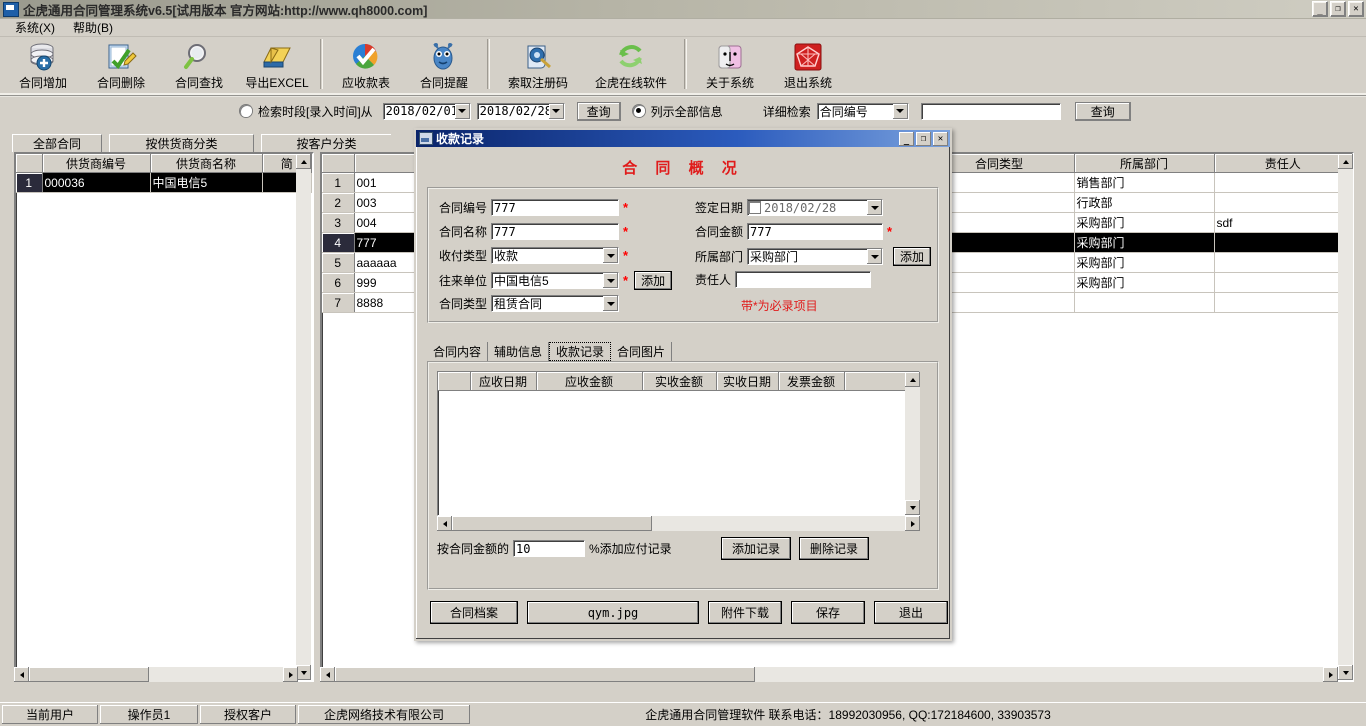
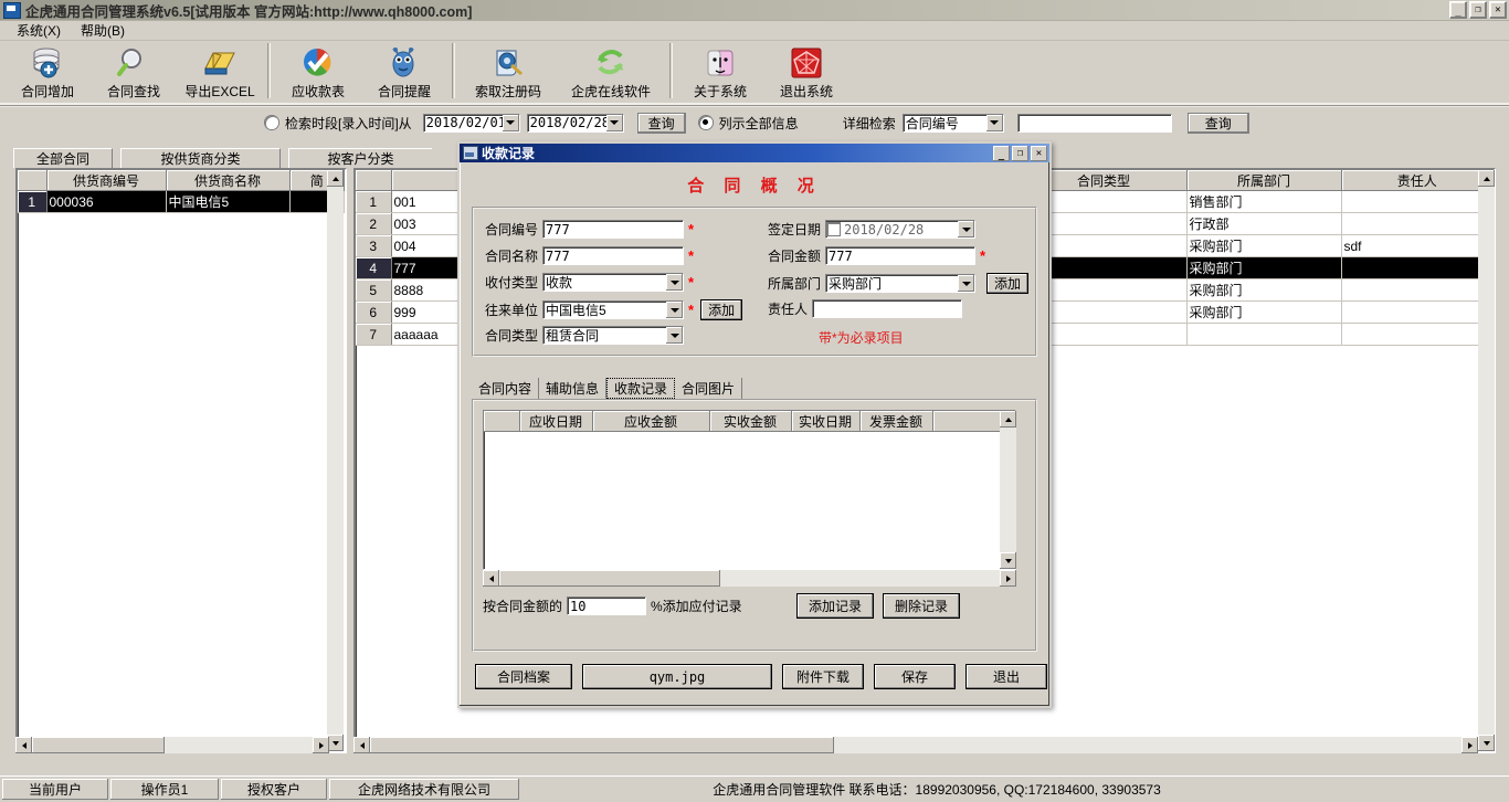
  企虎通用合同管理系统v6.5[试用版本 官方网站:http://www.qh8000.com]
  _
  ❐
  ✕
  系统(X)
  帮助(B)
  合同增加
- 合同删除
  合同查找
  导出EXCEL
  应收款表
  合同提醒
  索取注册码
  企虎在线软件
  关于系统
  退出系统
  检索时段[录入时间]从
  2018/02/0
  2018/02/2
  查询
  列示全部信息
  详细检索
  合同编号
  查询
  全部合同
  按供货商分类
  按客户分类
  	供货商编号	供货商名称	简
  1	000036	中国电信5
  		合同类型	所属部门	责任人
  1	001		销售部门
  2	003		行政部
  3	004		采购部门	sdf
  4	777		采购部门
- 5	aaaaaa		采购部门
+ 5	8888		采购部门
  6	999		采购部门
- 7	8888
+ 7	aaaaaa
  收款记录
  _
  ❐
  ✕
  合 同 概 况
  合同编号
  777
  *
  合同名称
  777
  *
  收付类型
  收款
  *
  往来单位
  中国电信5
  *
  添加
  合同类型
  租赁合同
  签定日期
  2018/02/28
  合同金额
  777
  *
  所属部门
  采购部门
  添加
  责任人
  带*为必录项目
  合同内容
  辅助信息
  收款记录
  合同图片
  	应收日期	应收金额	实收金额	实收日期	发票金额
  按合同金额的
  10
  %添加应付记录
  添加记录
  删除记录
  合同档案
  qym.jpg
  附件下载
  保存
  退出
  当前用户
  操作员1
  授权客户
  企虎网络技术有限公司
  企虎通用合同管理软件 联系电话：18992030956, QQ:172184600, 33903573
